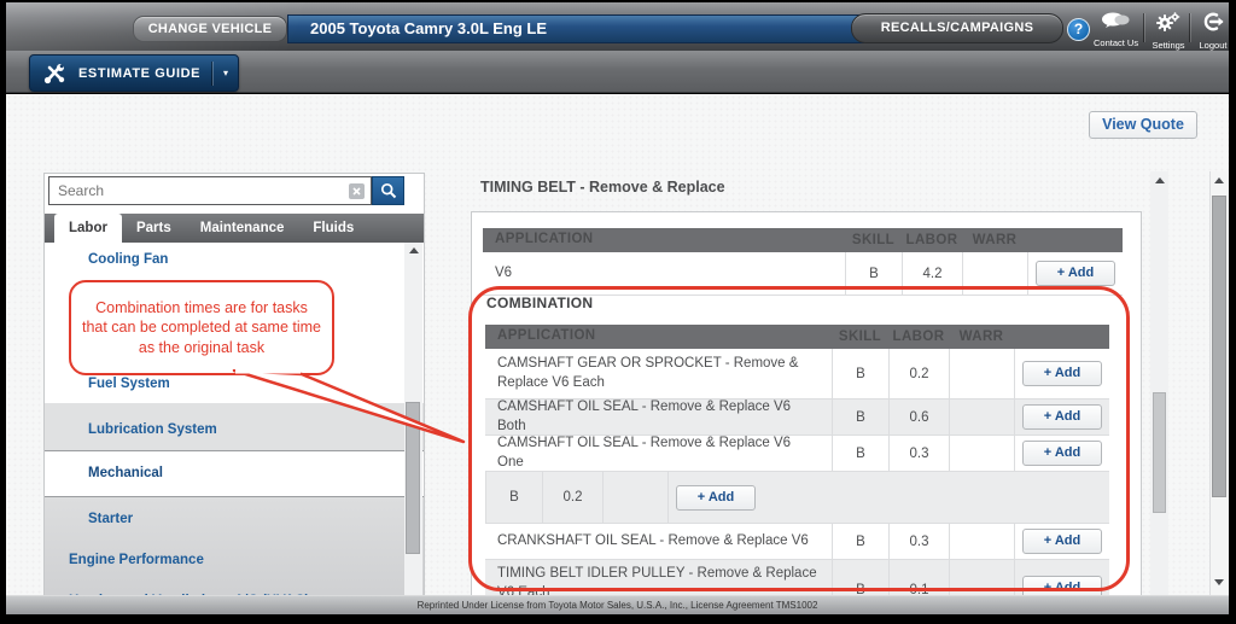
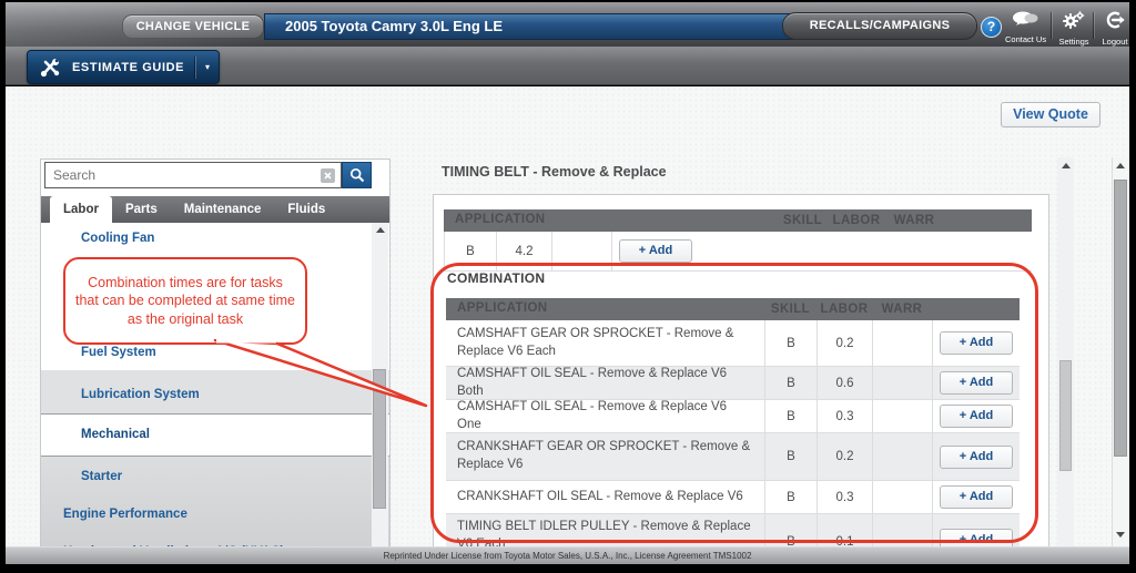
  RECALLS/CAMPAIGNS
  ?
  Contact Us
  Settings
  Logout
  ESTIMATE GUIDE
  ▾
  View Quote
  Search
  Labor
  Parts
  Maintenance
  Fluids
  Cooling Fan
  Fuel System
  Lubrication System
  Mechanical
  Starter
  Engine Performance
  TIMING BELT - Remove & Replace
  APPLICATION
  SKILL
  LABOR
  WARR
- V6
  B
  4.2
  + Add
  COMBINATION
  APPLICATION
  SKILL
  LABOR
  WARR
  CAMSHAFT GEAR OR SPROCKET - Remove & Replace V6 Each
  B
  0.2
  + Add
  CAMSHAFT OIL SEAL - Remove & Replace V6 Both
  B
  0.6
  + Add
  CAMSHAFT OIL SEAL - Remove & Replace V6 One
  B
  0.3
  + Add
+ CRANKSHAFT GEAR OR SPROCKET - Remove & Replace V6
  B
  0.2
  + Add
  CRANKSHAFT OIL SEAL - Remove & Replace V6
  B
  0.3
  + Add
  TIMING BELT IDLER PULLEY - Remove & Replace V6 Each
  B
  0.1
  + Add
  Combination times are for tasks that can be completed at same time as the original task
  Reprinted Under License from Toyota Motor Sales, U.S.A., Inc., License Agreement TMS1002
